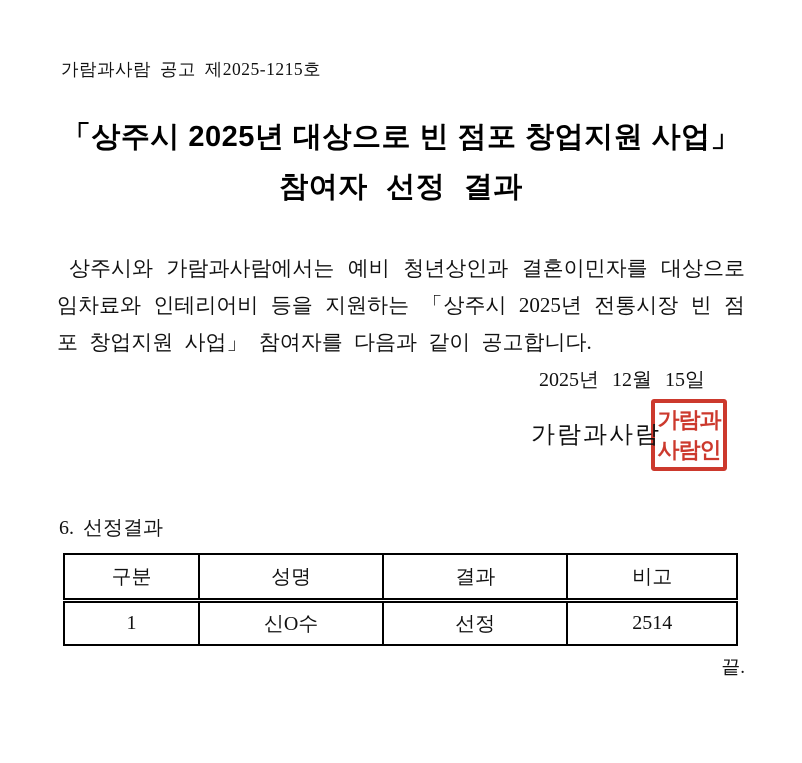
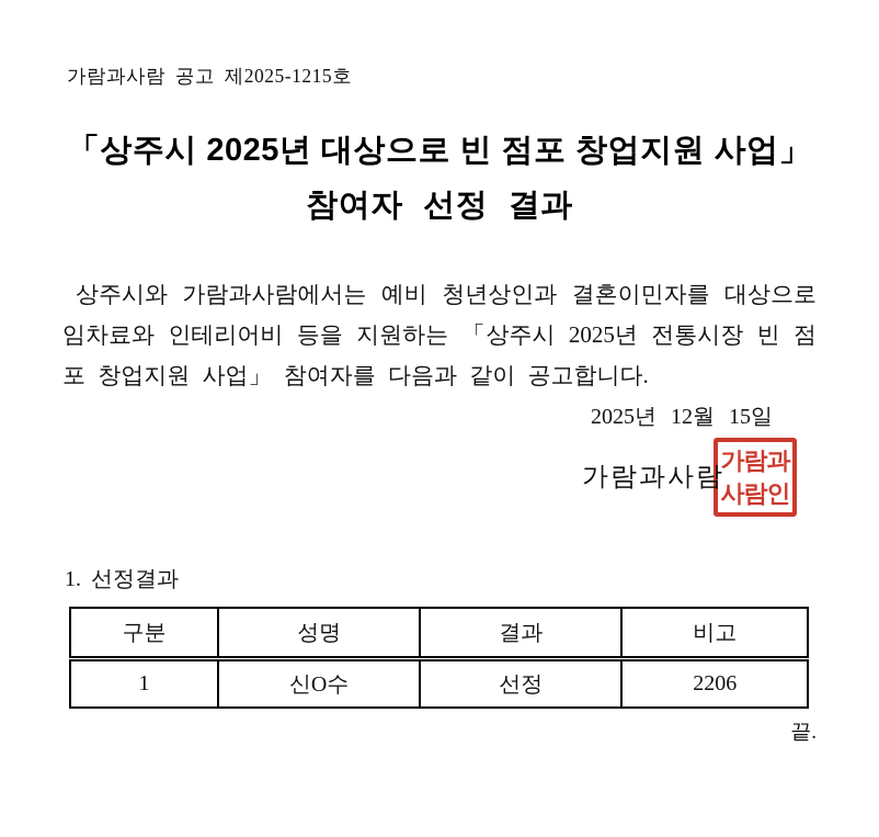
  가람과사람 공고 제2025-1215호
  「상주시 2025년 대상으로 빈 점포 창업지원 사업」
  참여자 선정 결과
  상주시와 가람과사람에서는 예비 청년상인과 결혼이민자를 대상으로 임차료와 인테리어비 등을 지원하는 「상주시 2025년 전통시장 빈 점포 창업지원 사업」 참여자를 다음과 같이 공고합니다.
  2025년 12월 15일
  가람과사람
  가람과
  사람인
- 6. 선정결과
+ 1. 선정결과
  구분	성명	결과	비고
- 1	신O수	선정	2514
+ 1	신O수	선정	2206
  끝.
